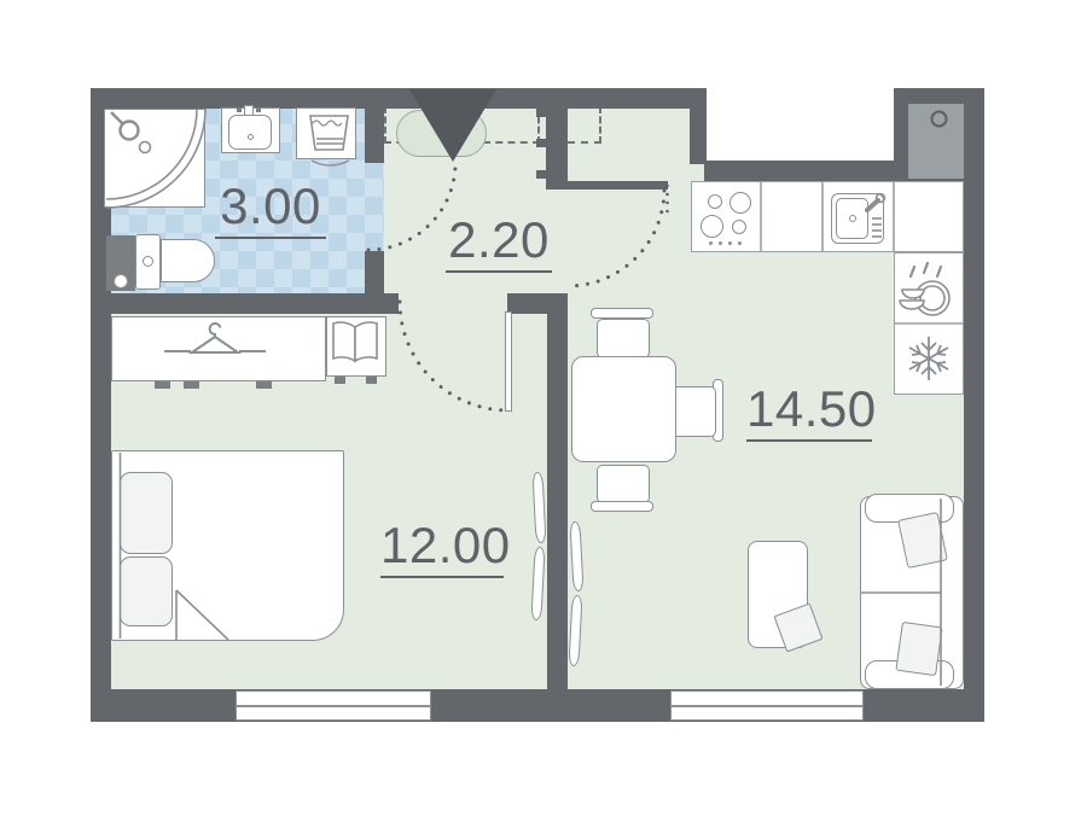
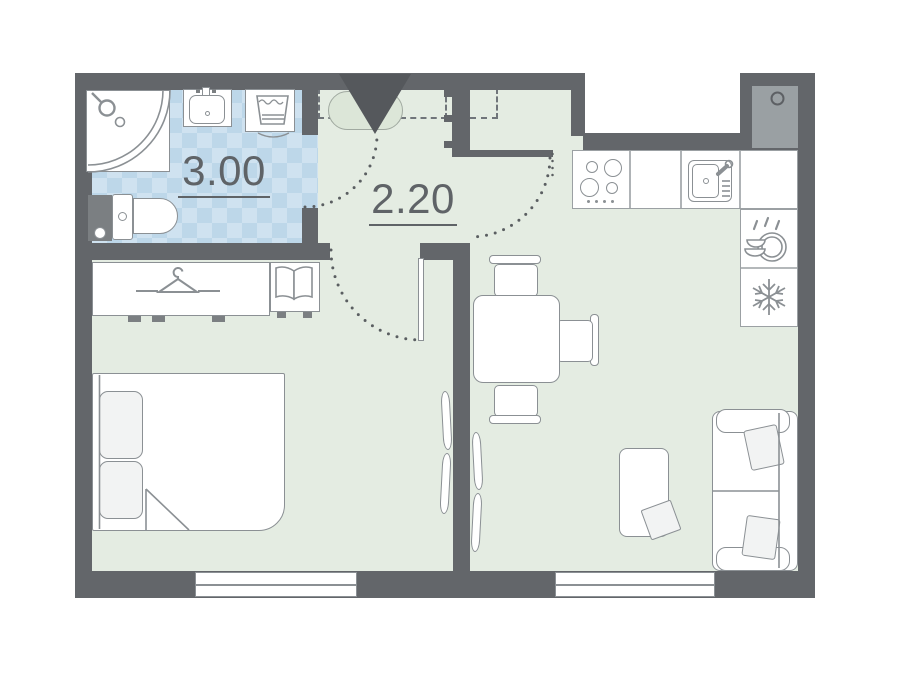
  3.00
  2.20
- 12.00
- 14.50
